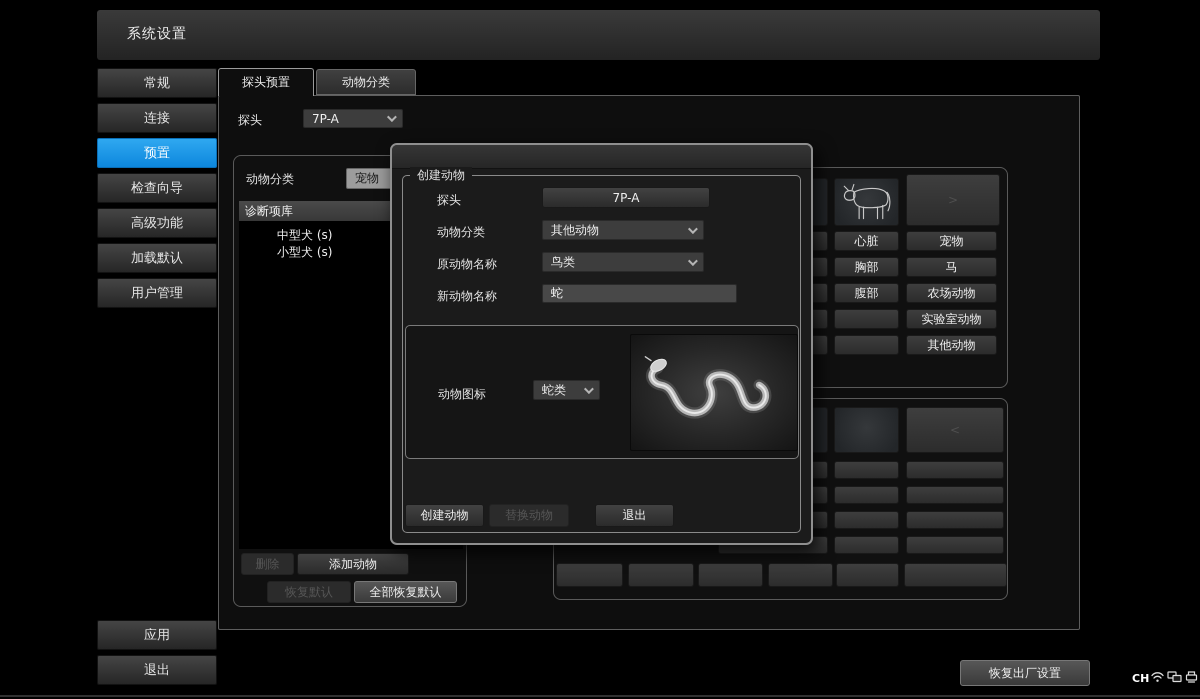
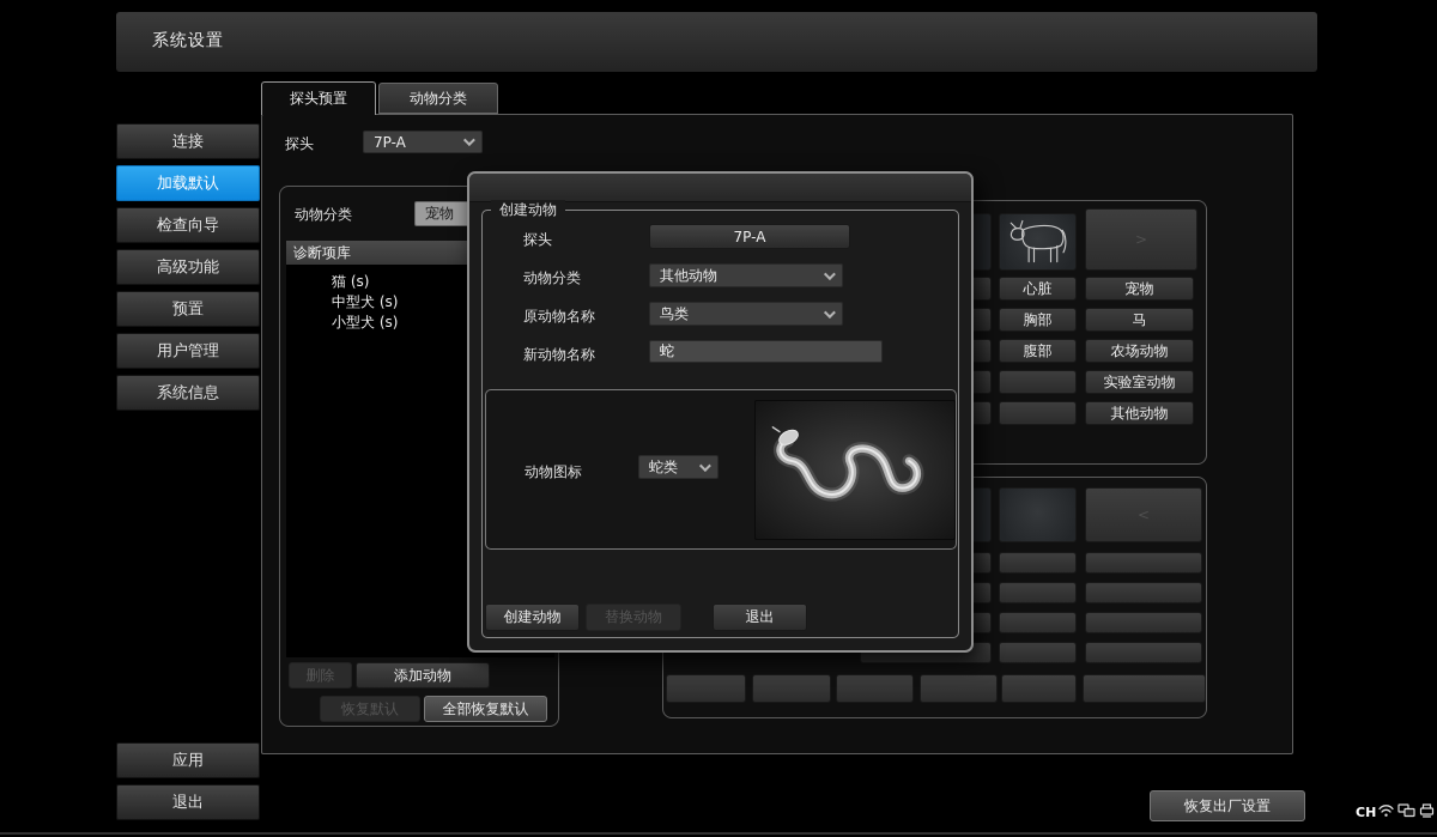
  系统设置
- 常规
  连接
- 预置
+ 加载默认
  检查向导
  高级功能
- 加载默认
+ 预置
  用户管理
+ 系统信息
  应用
  退出
  探头预置
  动物分类
  探头
  7P-A
  动物分类
  宠物
  诊断项库
+ 猫 (s)
  中型犬 (s)
  小型犬 (s)
  删除
  添加动物
  恢复默认
  全部恢复默认
  >
  心脏
  胸部
  腹部
  宠物
  马
  农场动物
  实验室动物
  其他动物
  <
  创建动物
  探头
  7P-A
  动物分类
  其他动物
  原动物名称
  鸟类
  新动物名称
  蛇
  动物图标
  蛇类
  创建动物
  替换动物
  退出
  恢复出厂设置
  CH
